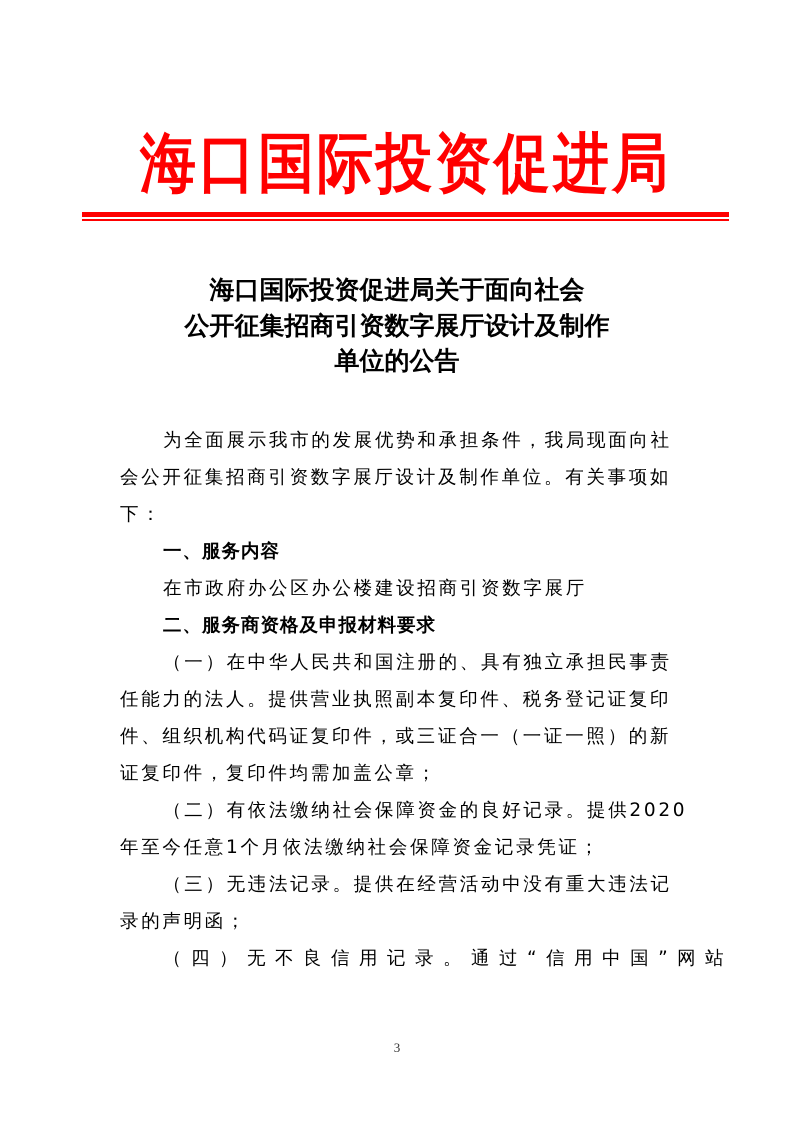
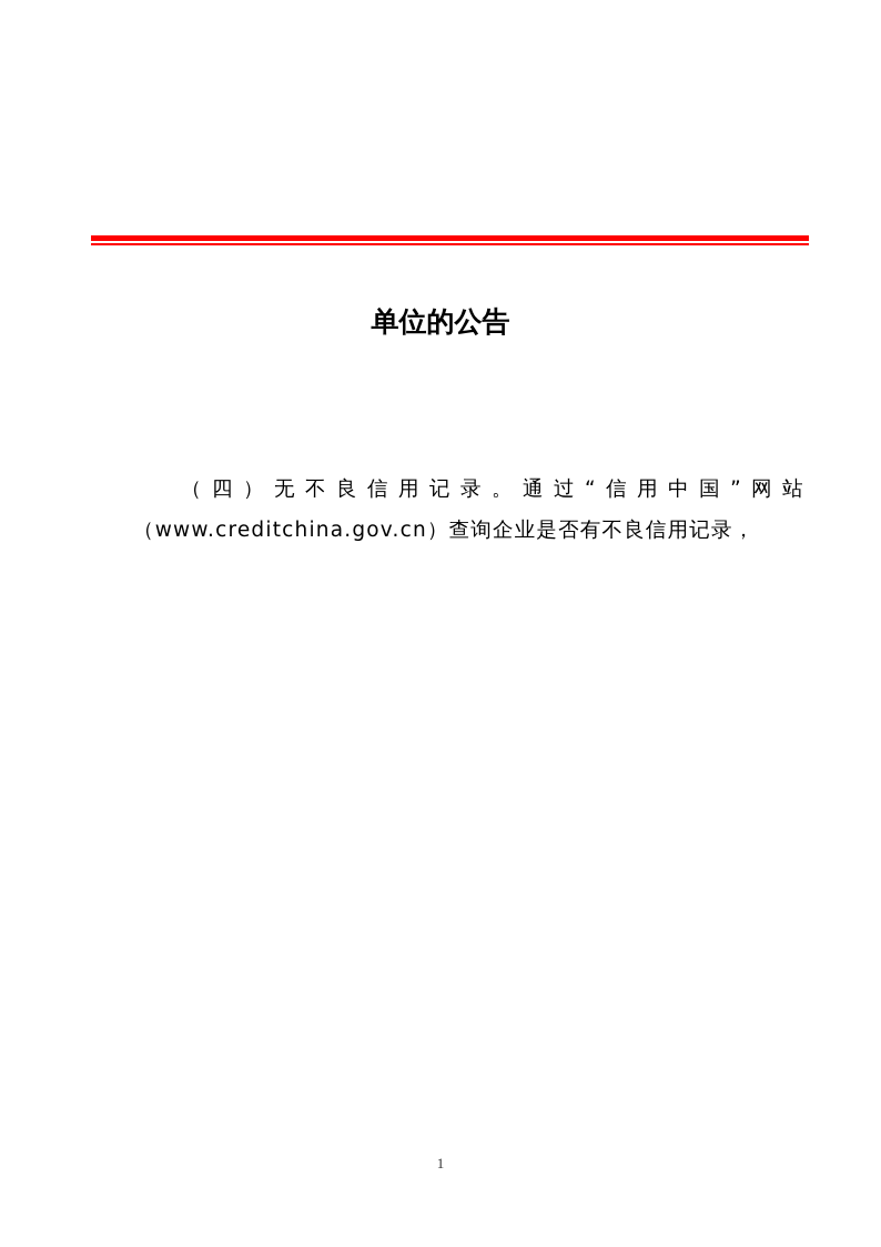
- 海口国际投资促进局
- 海口国际投资促进局关于面向社会
- 公开征集招商引资数字展厅设计及制作
  单位的公告
- 为全面展示我市的发展优势和承担条件，我局现面向社
- 会公开征集招商引资数字展厅设计及制作单位。有关事项如
- 下：
- 一、服务内容
- 在市政府办公区办公楼建设招商引资数字展厅
- 二、服务商资格及申报材料要求
- （一）在中华人民共和国注册的、具有独立承担民事责
- 任能力的法人。提供营业执照副本复印件、税务登记证复印
- 件、组织机构代码证复印件，或三证合一（一证一照）的新
- 证复印件，复印件均需加盖公章；
- （二）有依法缴纳社会保障资金的良好记录。提供2020
- 年至今任意1个月依法缴纳社会保障资金记录凭证；
- （三）无违法记录。提供在经营活动中没有重大违法记
- 录的声明函；
  （四）无不良信用记录。通过“信用中国”网站
+ （www.creditchina.gov.cn）查询企业是否有不良信用记录，
- 3
+ 1
